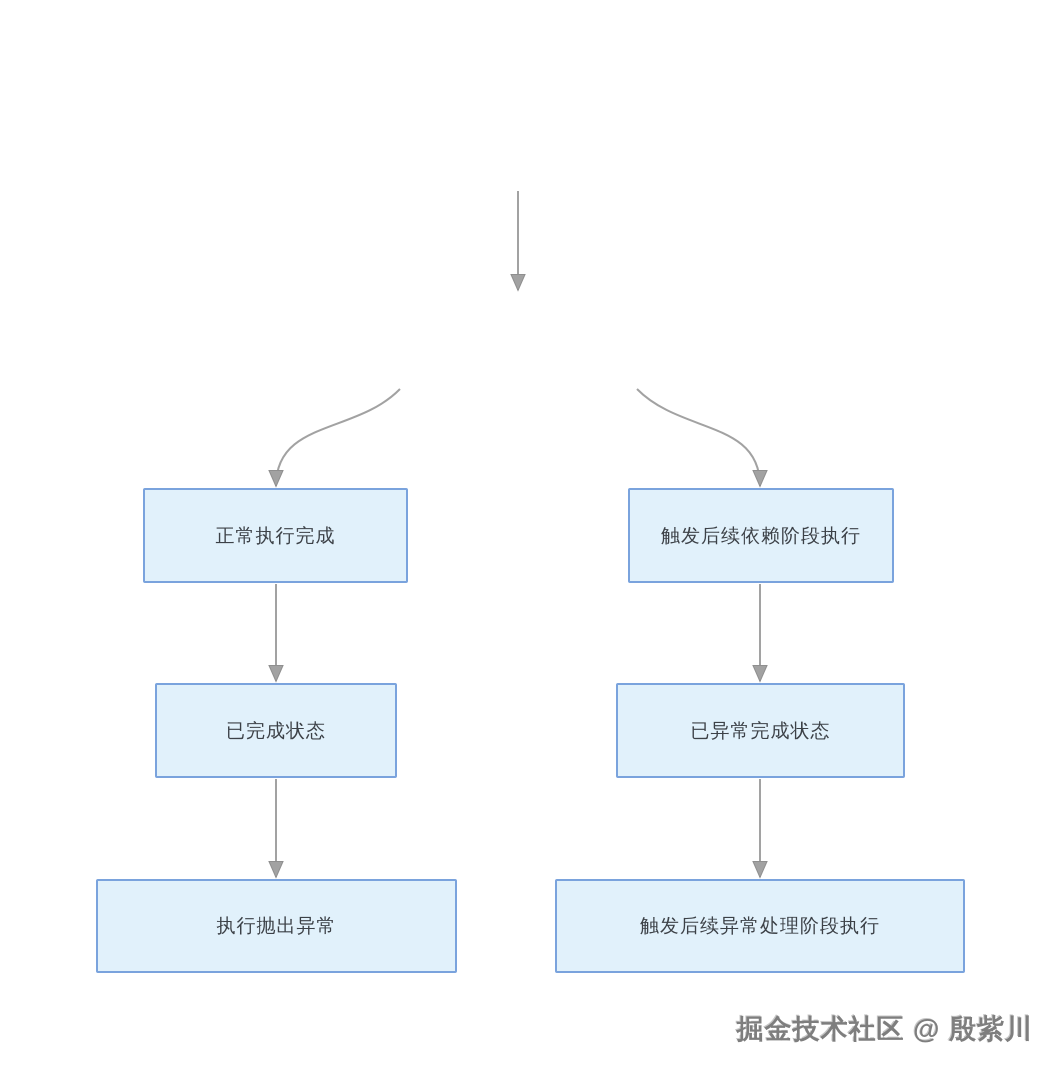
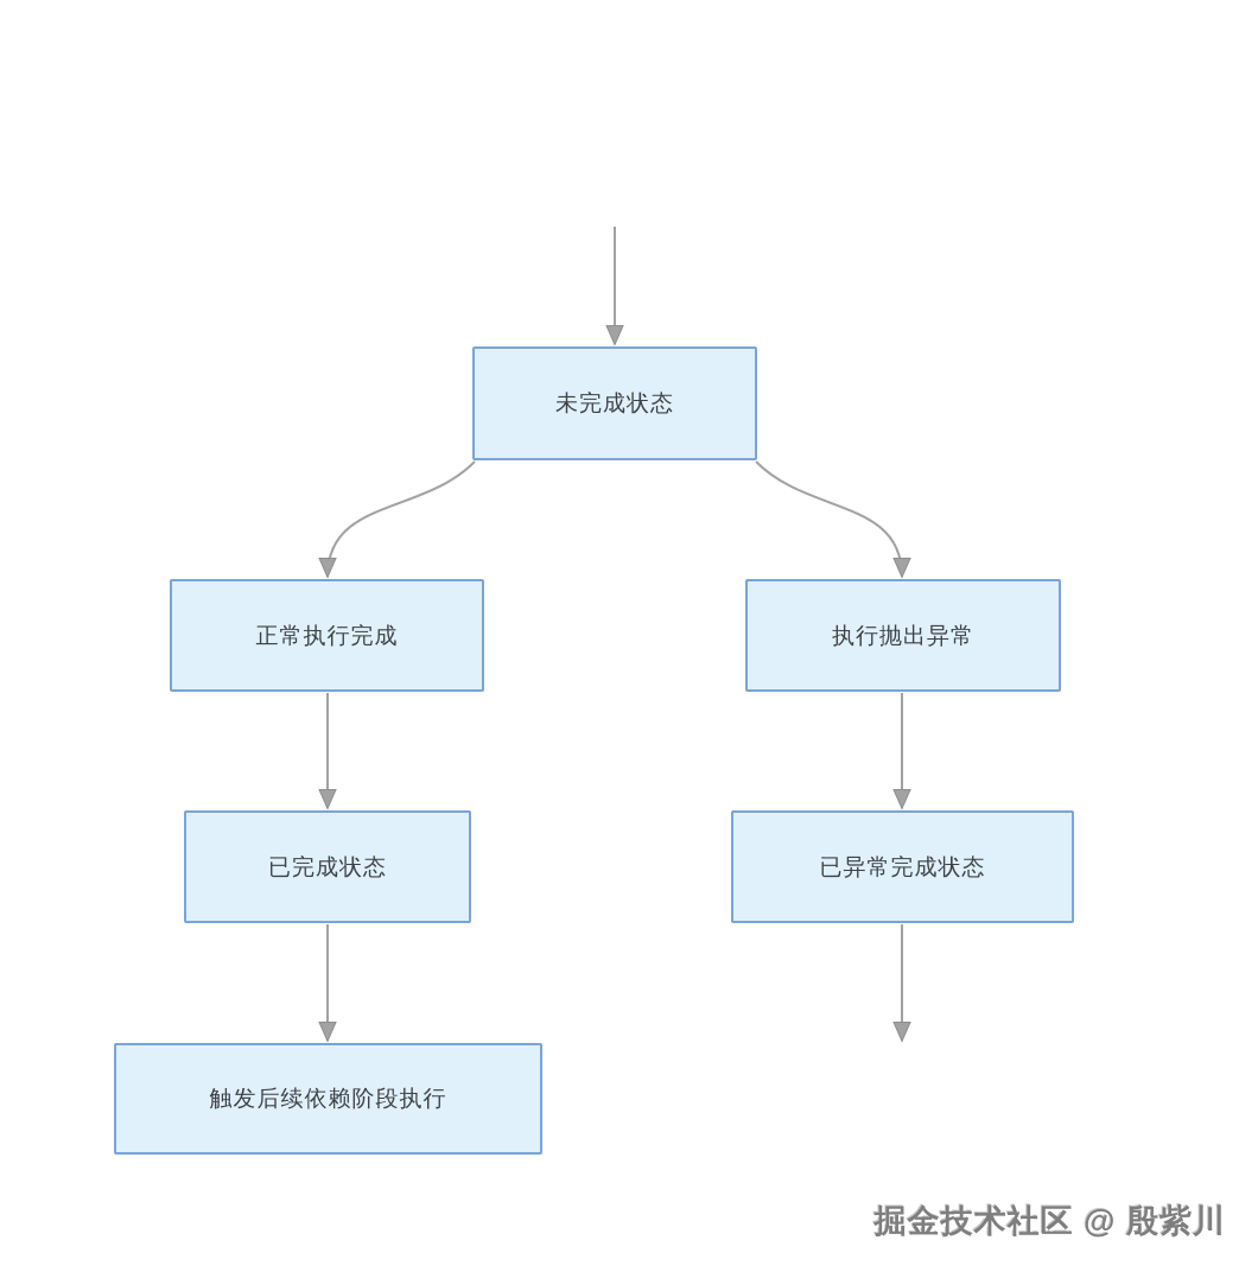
+ 未完成状态
  正常执行完成
- 触发后续依赖阶段执行
+ 执行抛出异常
  已完成状态
  已异常完成状态
- 执行抛出异常
+ 触发后续依赖阶段执行
- 触发后续异常处理阶段执行
  掘金技术社区 @ 殷紫川
